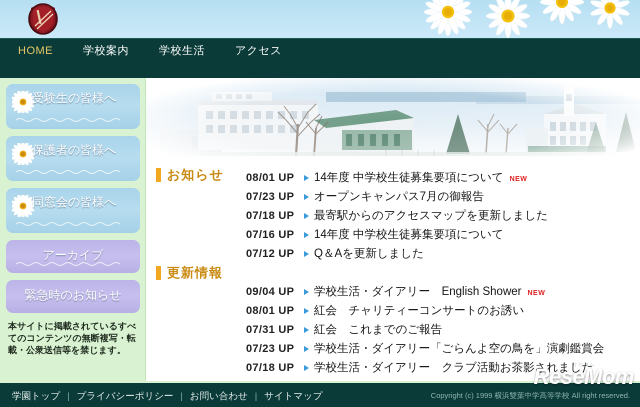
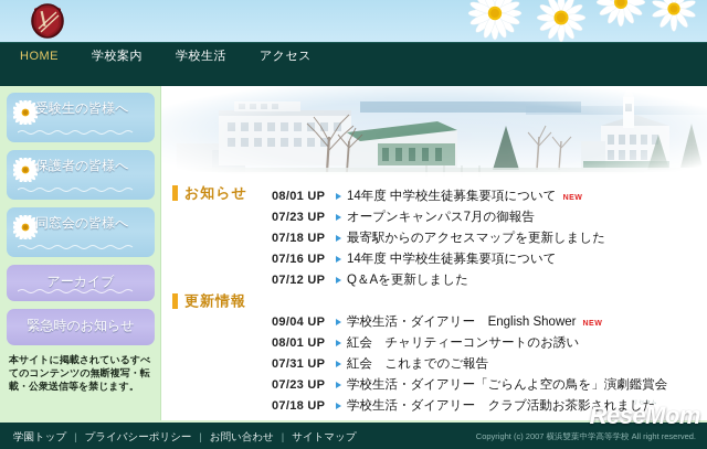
  HOME
  学校案内
  学校生活
  アクセス
  受験生の皆様へ
  保護者の皆様へ
  同窓会の皆様へ
  アーカイブ
  緊急時のお知らせ
  本サイトに掲載されているすべてのコンテンツの無断複写・転載・公衆送信等を禁じます。
  お知らせ
  08/01 UP
  14年度 中学校生徒募集要項について
  07/23 UP
  オープンキャンパス7月の御報告
  07/18 UP
  最寄駅からのアクセスマップを更新しました
  07/16 UP
  14年度 中学校生徒募集要項について
  07/12 UP
  Q＆Aを更新しました
  更新情報
  09/04 UP
  学校生活・ダイアリー English Shower
  08/01 UP
  紅会 チャリティーコンサートのお誘い
  07/31 UP
  紅会 これまでのご報告
  07/23 UP
  学校生活・ダイアリー「ごらんよ空の鳥を」演劇鑑賞会
  07/18 UP
  学校生活・ダイアリー クラブ活動お茶影されました
  学園トップ
  |
  プライバシーポリシー
  |
  お問い合わせ
  |
  サイトマップ
- Copyright (c) 1999 横浜雙葉中学高等学校 All right reserved.
+ Copyright (c) 2007 横浜雙葉中学高等学校 All right reserved.
  ReseMom
